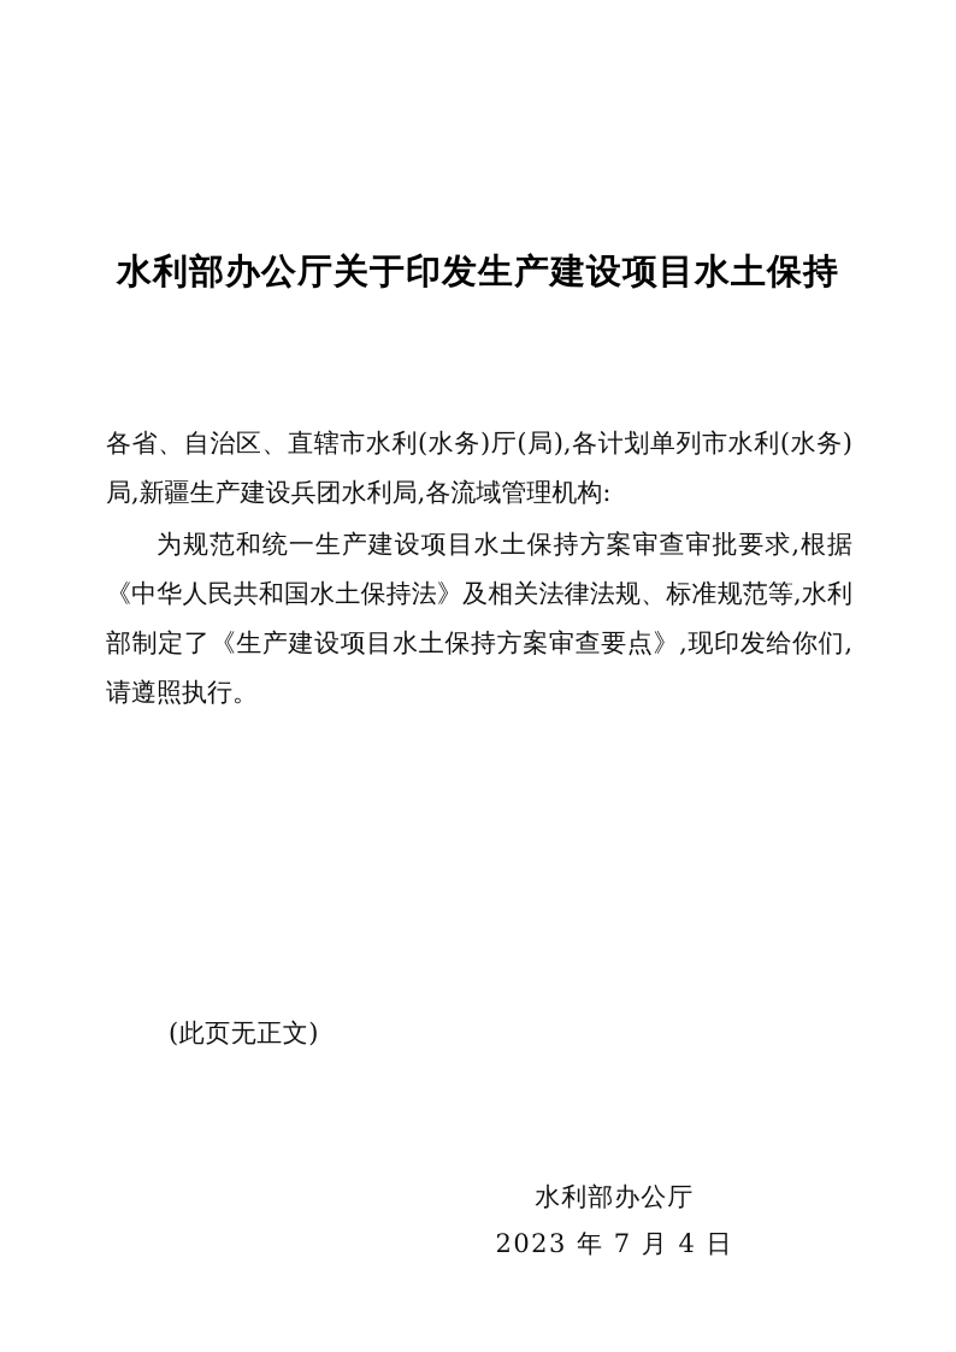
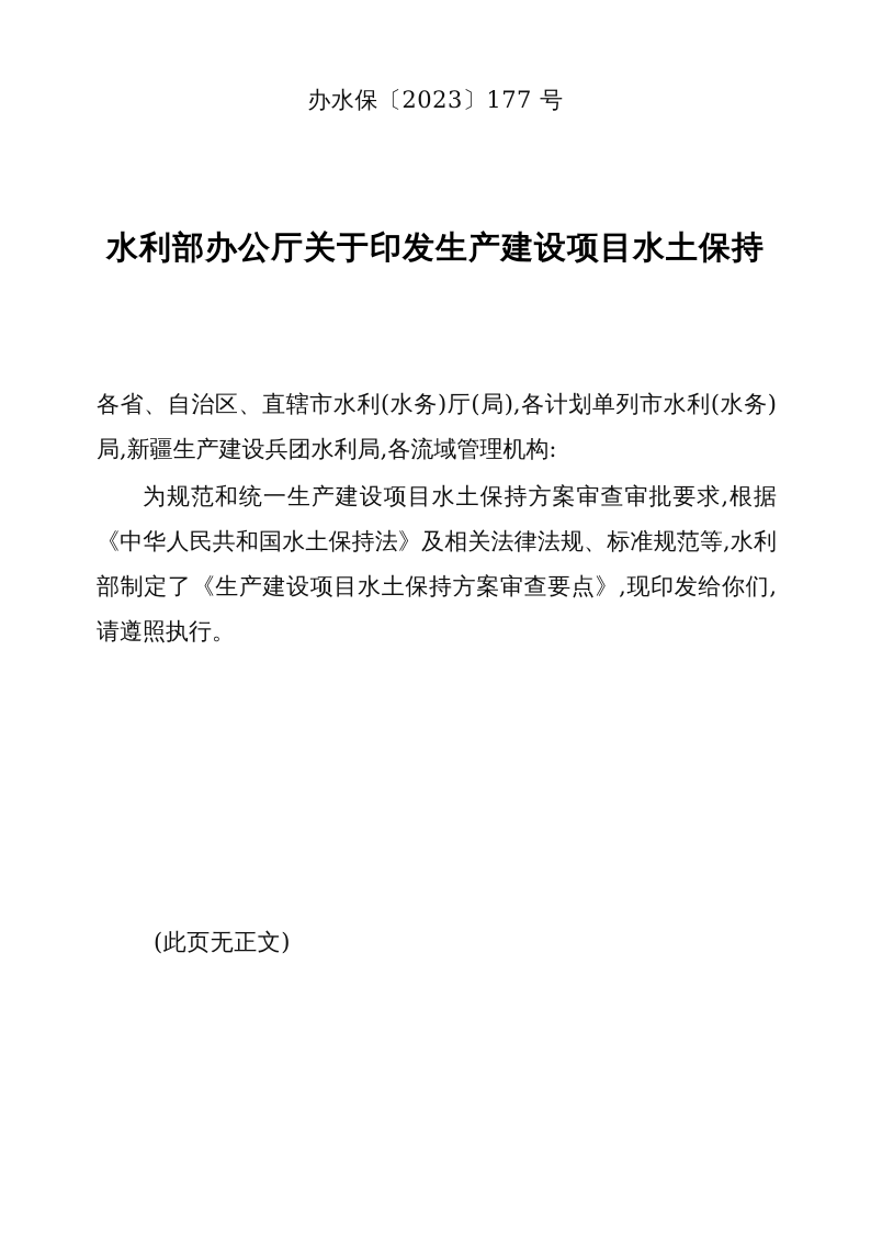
+ 办水保〔2023〕177 号
  水利部办公厅关于印发生产建设项目水土保持
  各省、自治区、直辖市水利(水务)厅(局),各计划单列市水利(水务)局,新疆生产建设兵团水利局,各流域管理机构:
  为规范和统一生产建设项目水土保持方案审查审批要求,根据《中华人民共和国水土保持法》及相关法律法规、标准规范等,水利部制定了《生产建设项目水土保持方案审查要点》,现印发给你们,请遵照执行。
  (此页无正文)
- 水利部办公厅
- 2023 年 7 月 4 日
